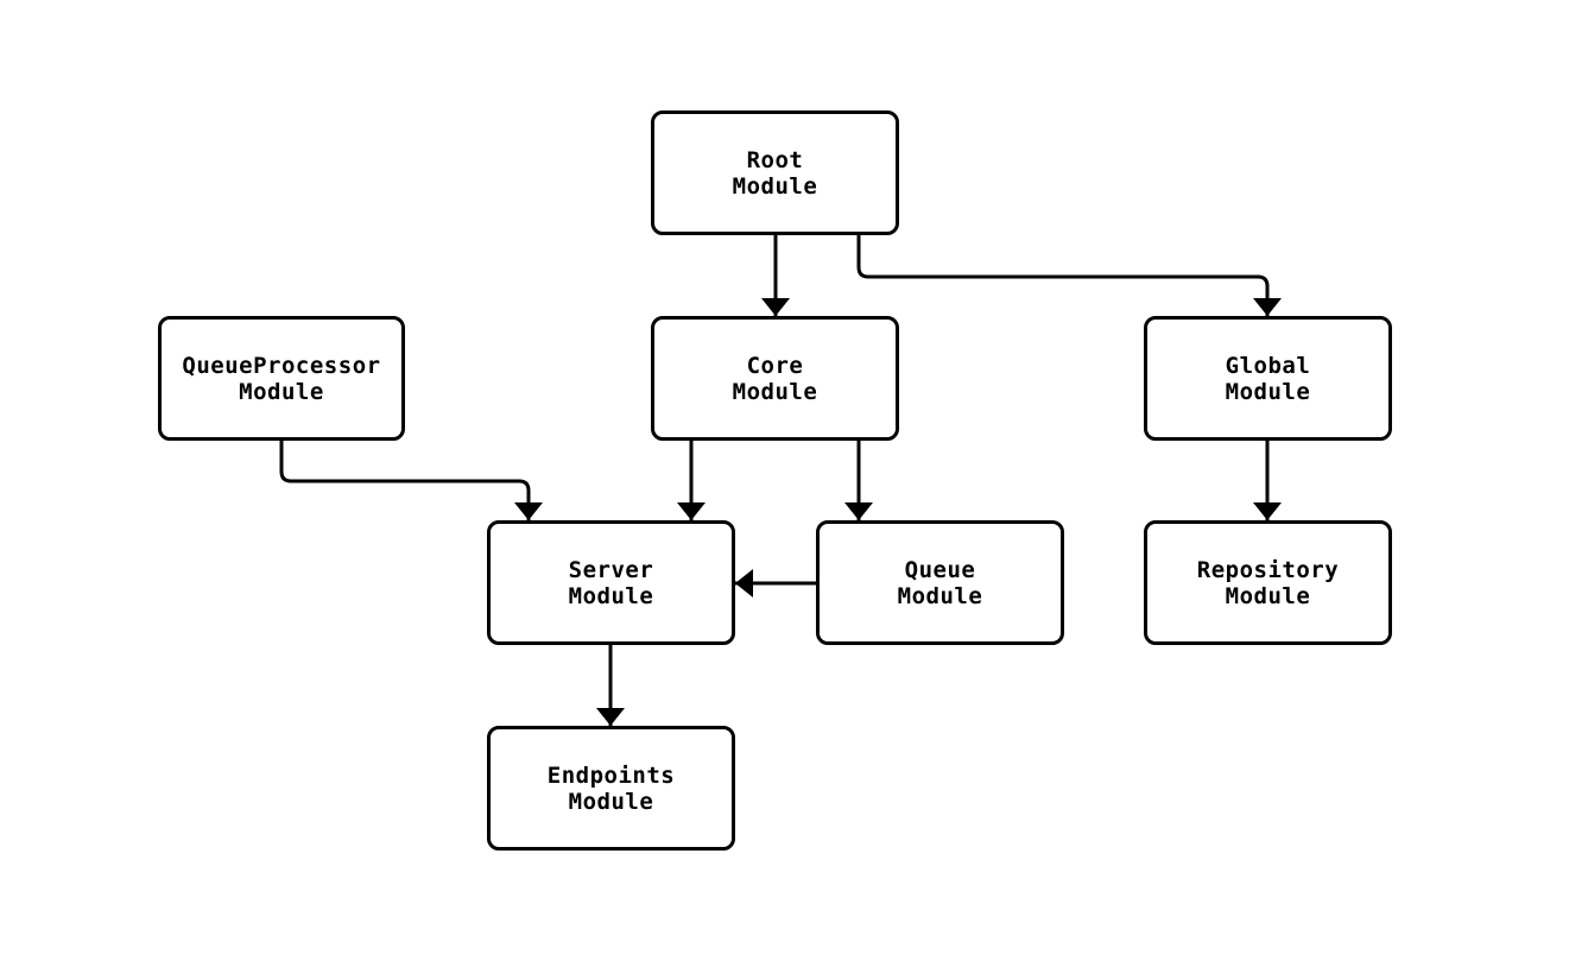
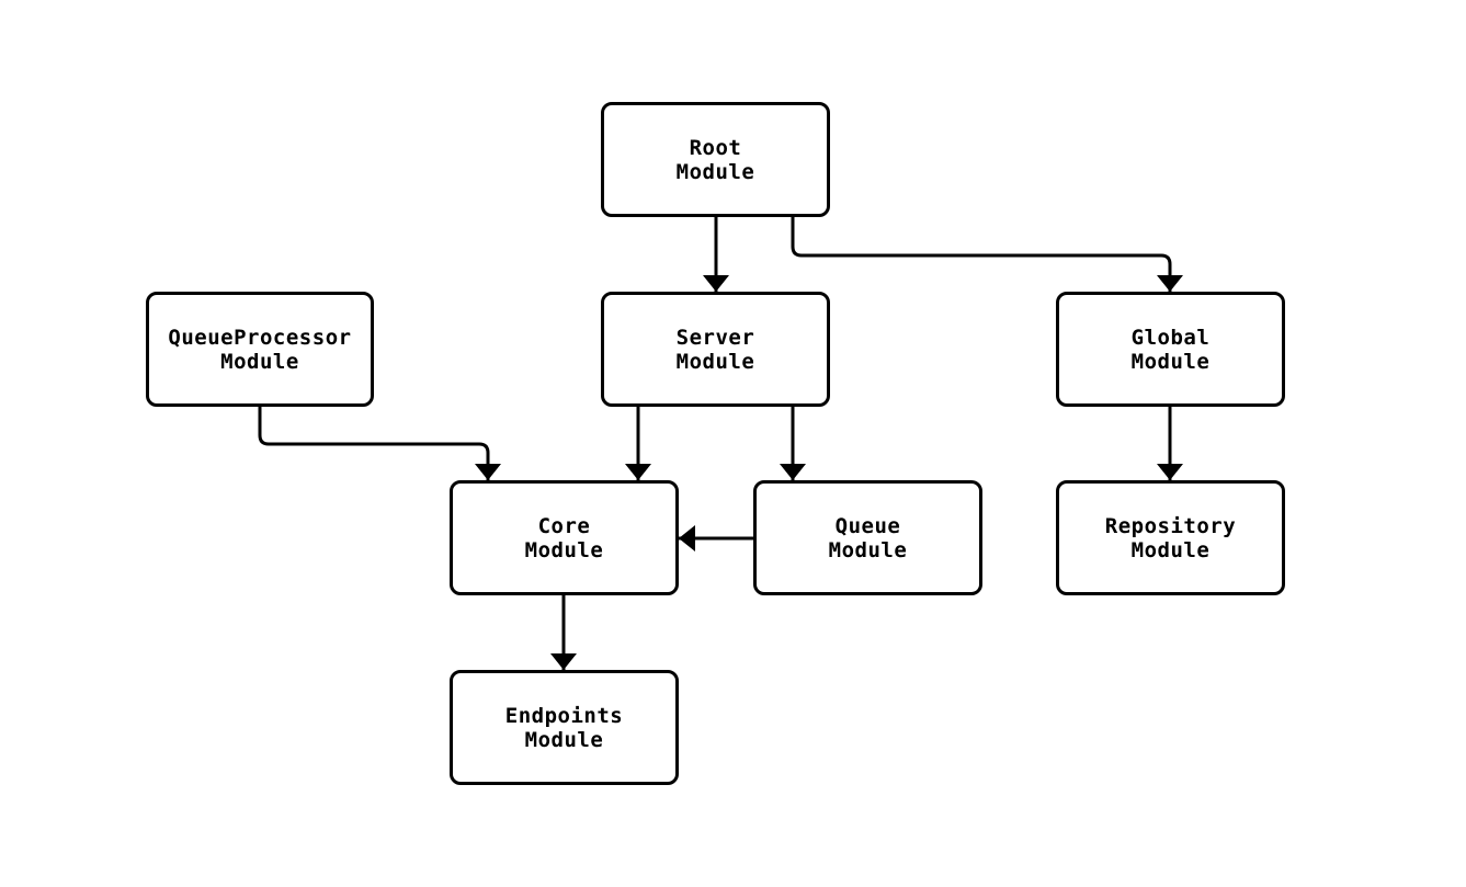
  Root
  Module
  QueueProcessor
  Module
- Core
+ Server
  Module
  Global
  Module
- Server
+ Core
  Module
  Queue
  Module
  Repository
  Module
  Endpoints
  Module
